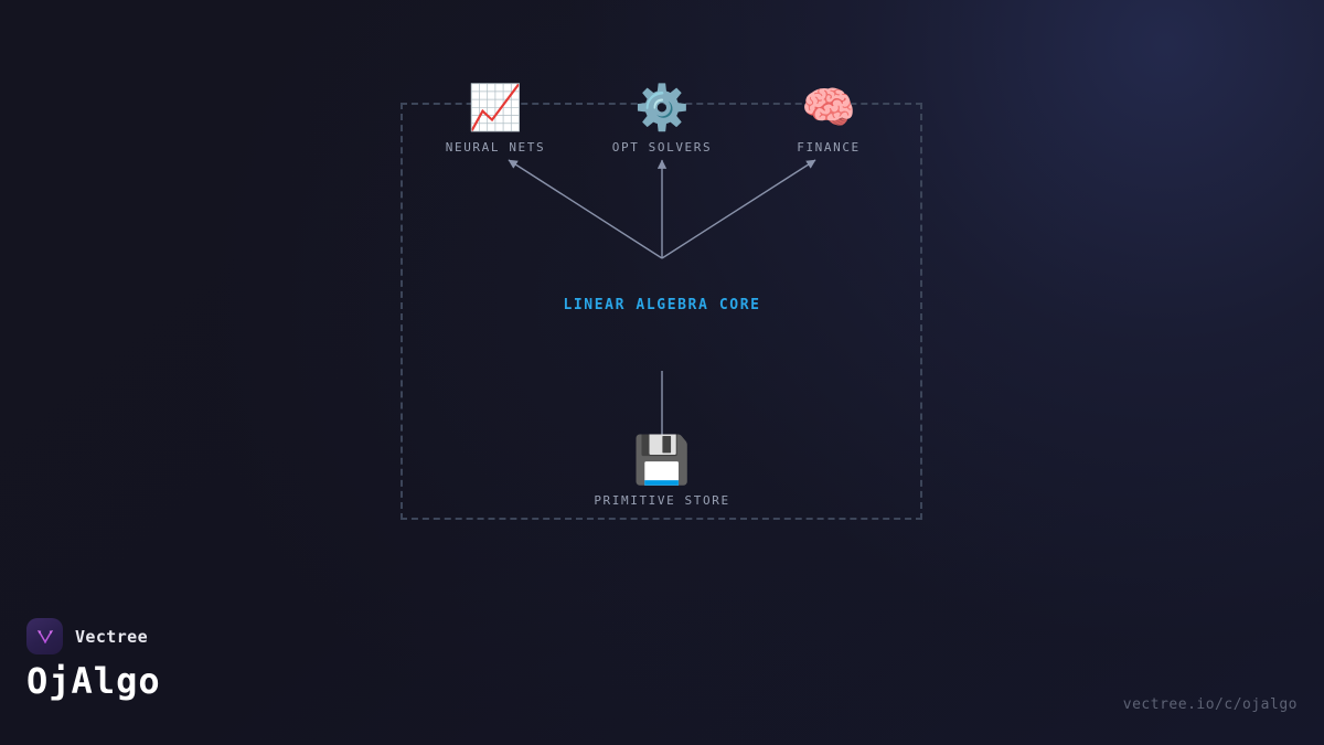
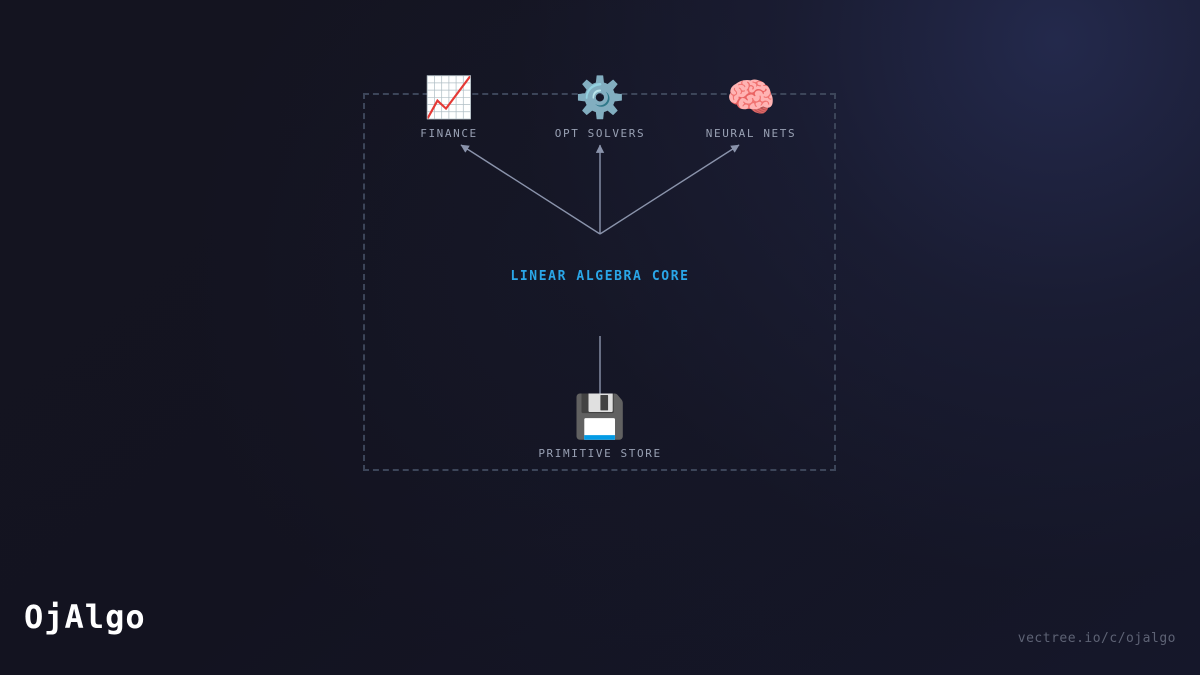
  📈
- NEURAL NETS
+ FINANCE
  ⚙️
  OPT SOLVERS
  🧠
- FINANCE
+ NEURAL NETS
  LINEAR ALGEBRA CORE
  💾
  PRIMITIVE STORE
- Vectree
  OjAlgo
  vectree.io/c/ojalgo
